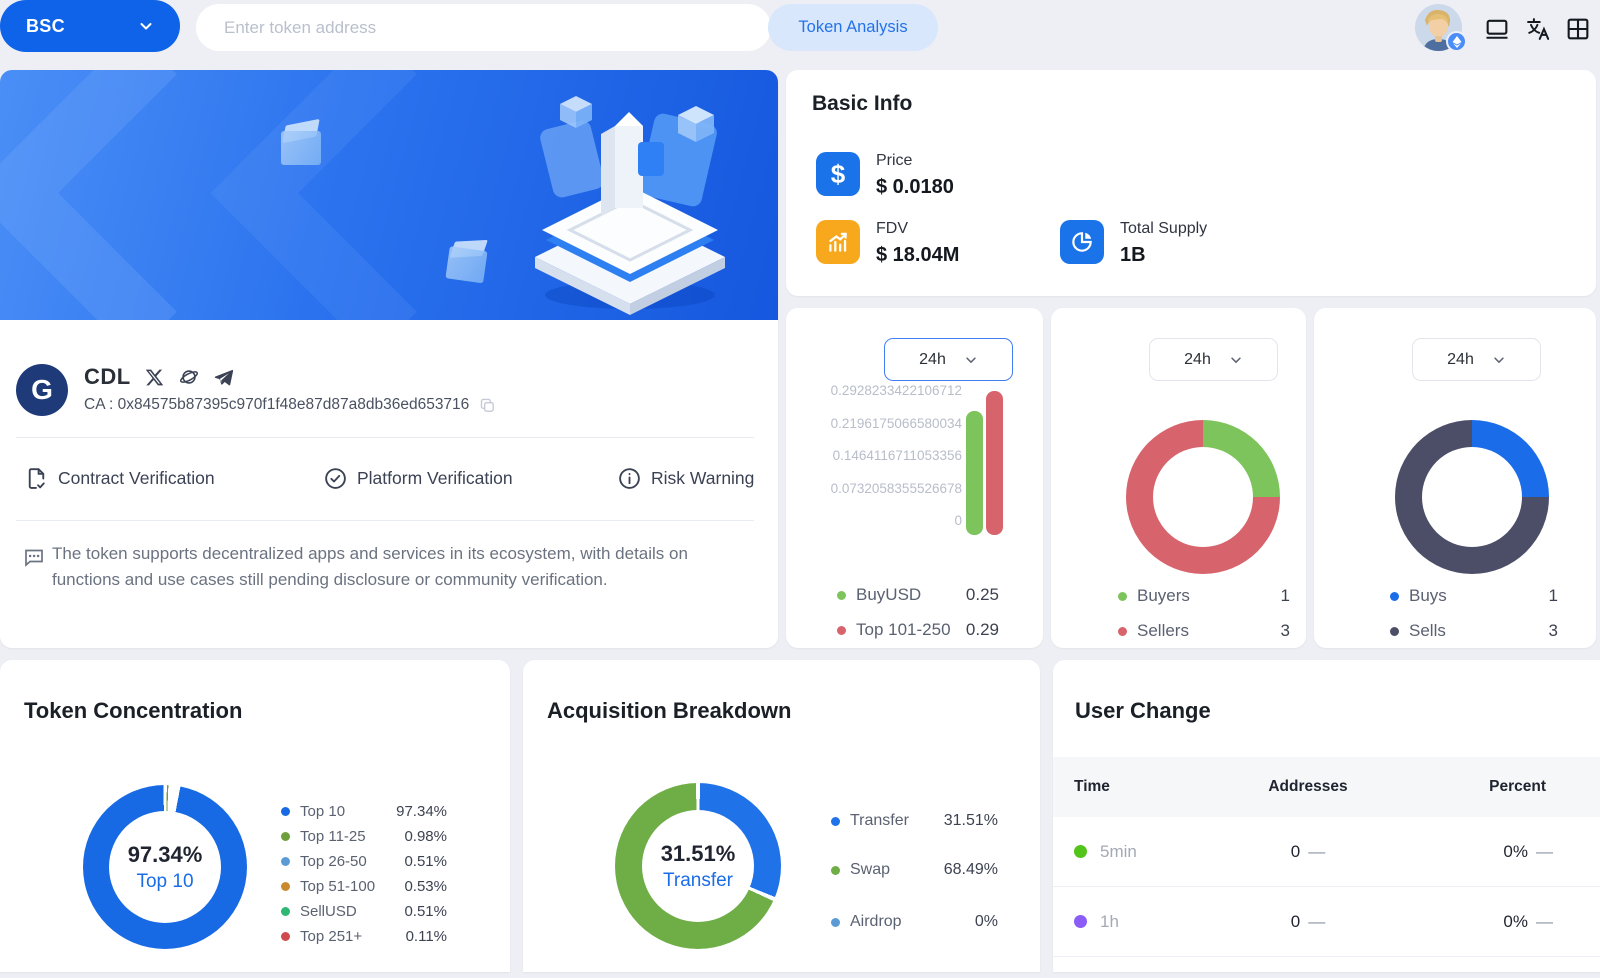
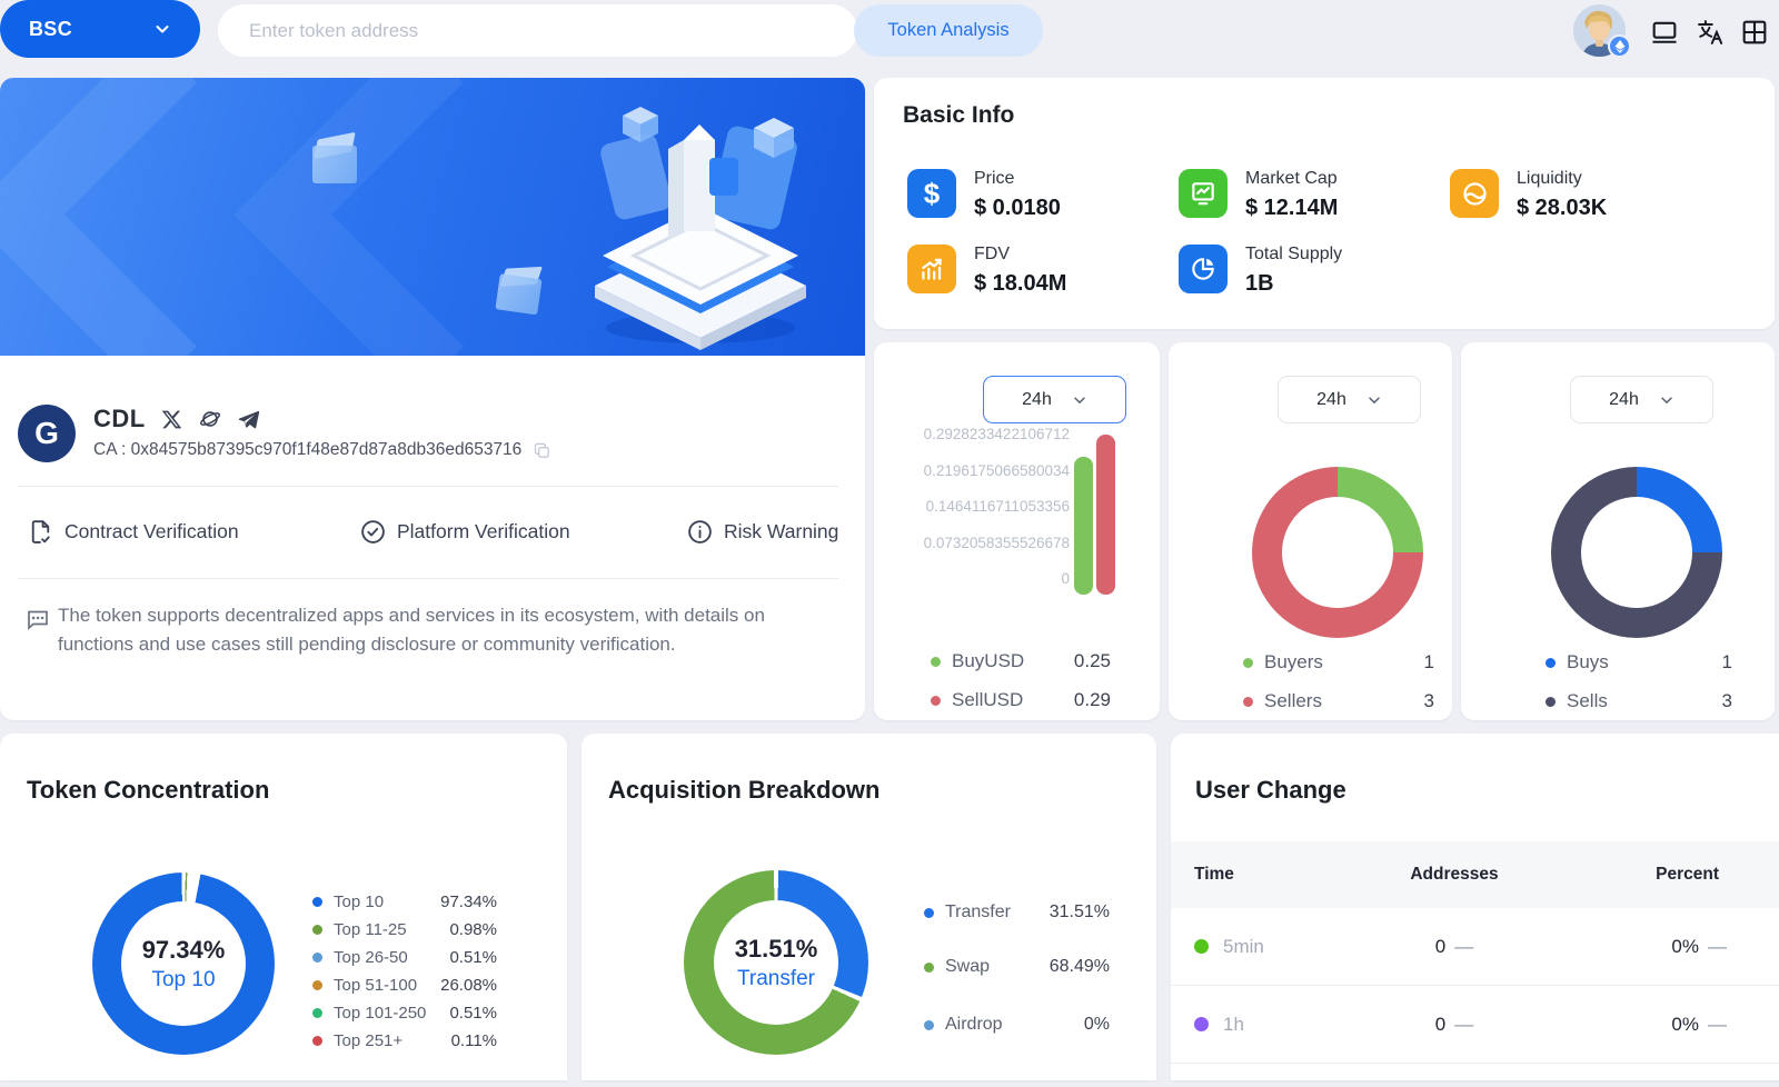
  BSC
  Enter token address
  Token Analysis
  G
  CDL
  CA : 0x84575b87395c970f1f48e87d87a8db36ed653716
  Contract Verification
  Platform Verification
  Risk Warning
  The token supports decentralized apps and services in its ecosystem, with details on functions and use cases still pending disclosure or community verification.
  Basic Info
  $
  Price
  $ 0.0180
+ Market Cap
+ $ 12.14M
+ Liquidity
+ $ 28.03K
  FDV
  $ 18.04M
  Total Supply
  1B
  24h
  0.2928233422106712
  0.2196175066580034
  0.1464116711053356
  0.0732058355526678
  0
  BuyUSD
  0.25
- Top 101-250
+ SellUSD
  0.29
  24h
  Buyers
  1
  Sellers
  3
  24h
  Buys
  1
  Sells
  3
  Token Concentration
  97.34%
  Top 10
  Top 10
  97.34%
  Top 11-25
  0.98%
  Top 26-50
  0.51%
  Top 51-100
- 0.53%
+ 26.08%
- SellUSD
+ Top 101-250
  0.51%
  Top 251+
  0.11%
  Acquisition Breakdown
  31.51%
  Transfer
  Transfer
  31.51%
  Swap
  68.49%
  Airdrop
  0%
  User Change
  Time
  Addresses
  Percent
  5min
  0 —
  0% —
  1h
  0 —
  0% —
